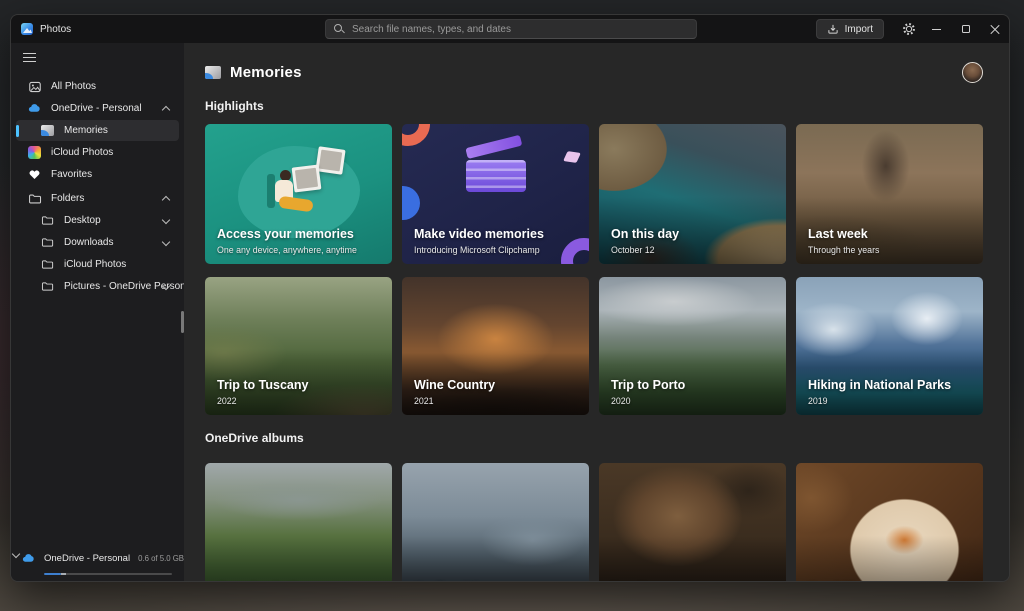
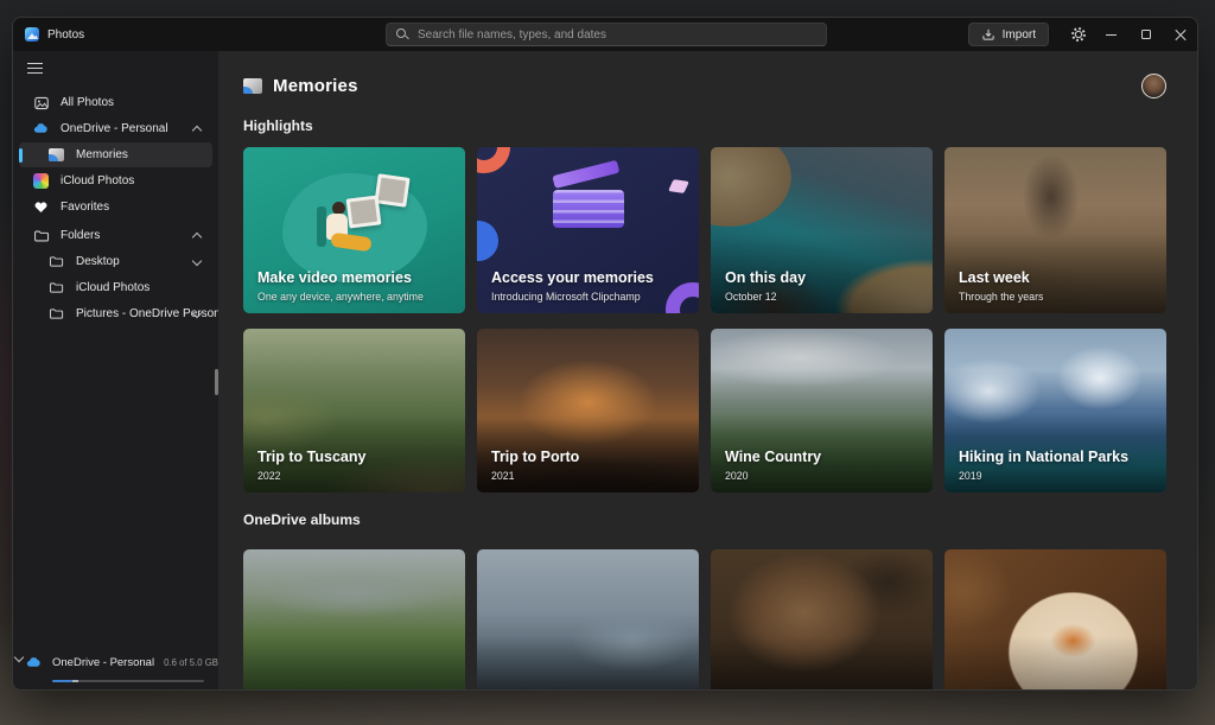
  Photos
  Search file names, types, and dates
  Import
  All Photos
  OneDrive - Personal
  Memories
  iCloud Photos
  Favorites
  Folders
  Desktop
- Downloads
  iCloud Photos
  Pictures - OneDrive Person
  OneDrive - Personal
  0.6 of 5.0 GB
  Memories
  Highlights
- Access your memories
+ Make video memories
  One any device, anywhere, anytime
- Make video memories
+ Access your memories
  Introducing Microsoft Clipchamp
  On this day
  October 12
  Last week
  Through the years
  Trip to Tuscany
  2022
- Wine Country
+ Trip to Porto
  2021
- Trip to Porto
+ Wine Country
  2020
  Hiking in National Parks
  2019
  OneDrive albums
